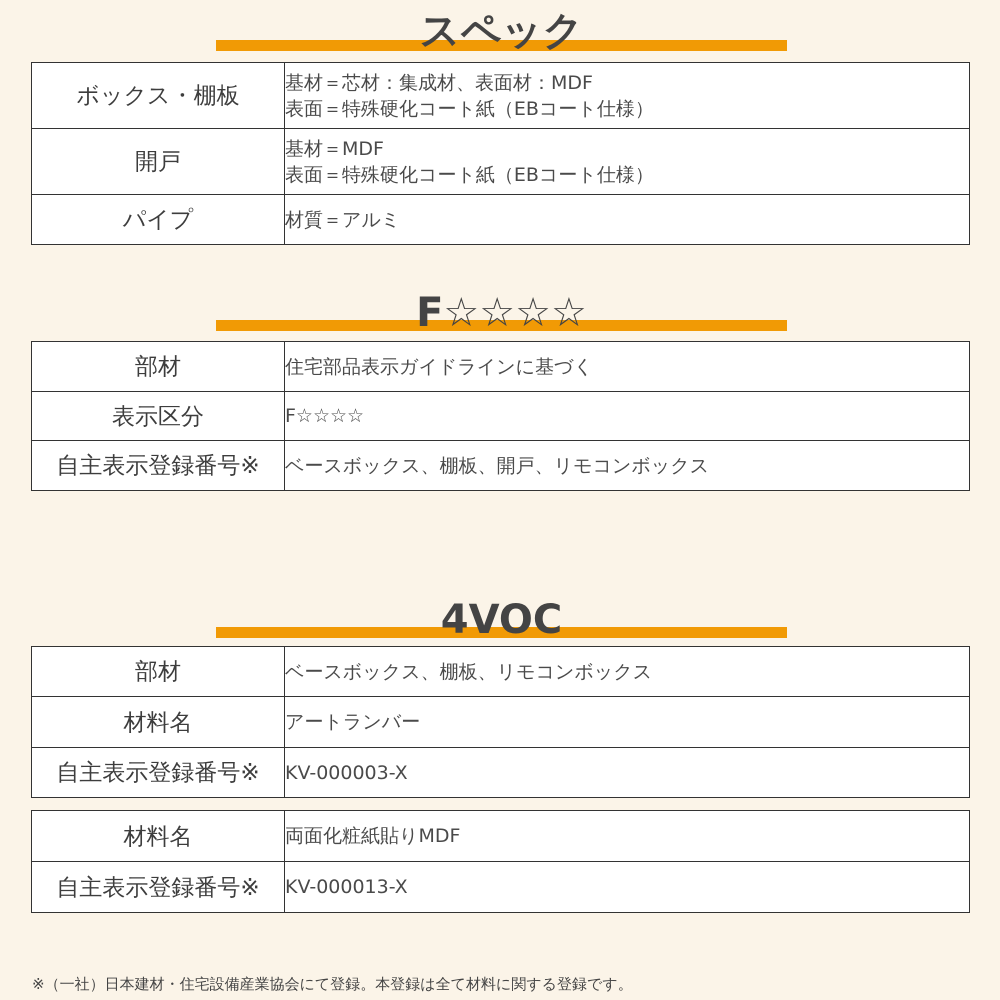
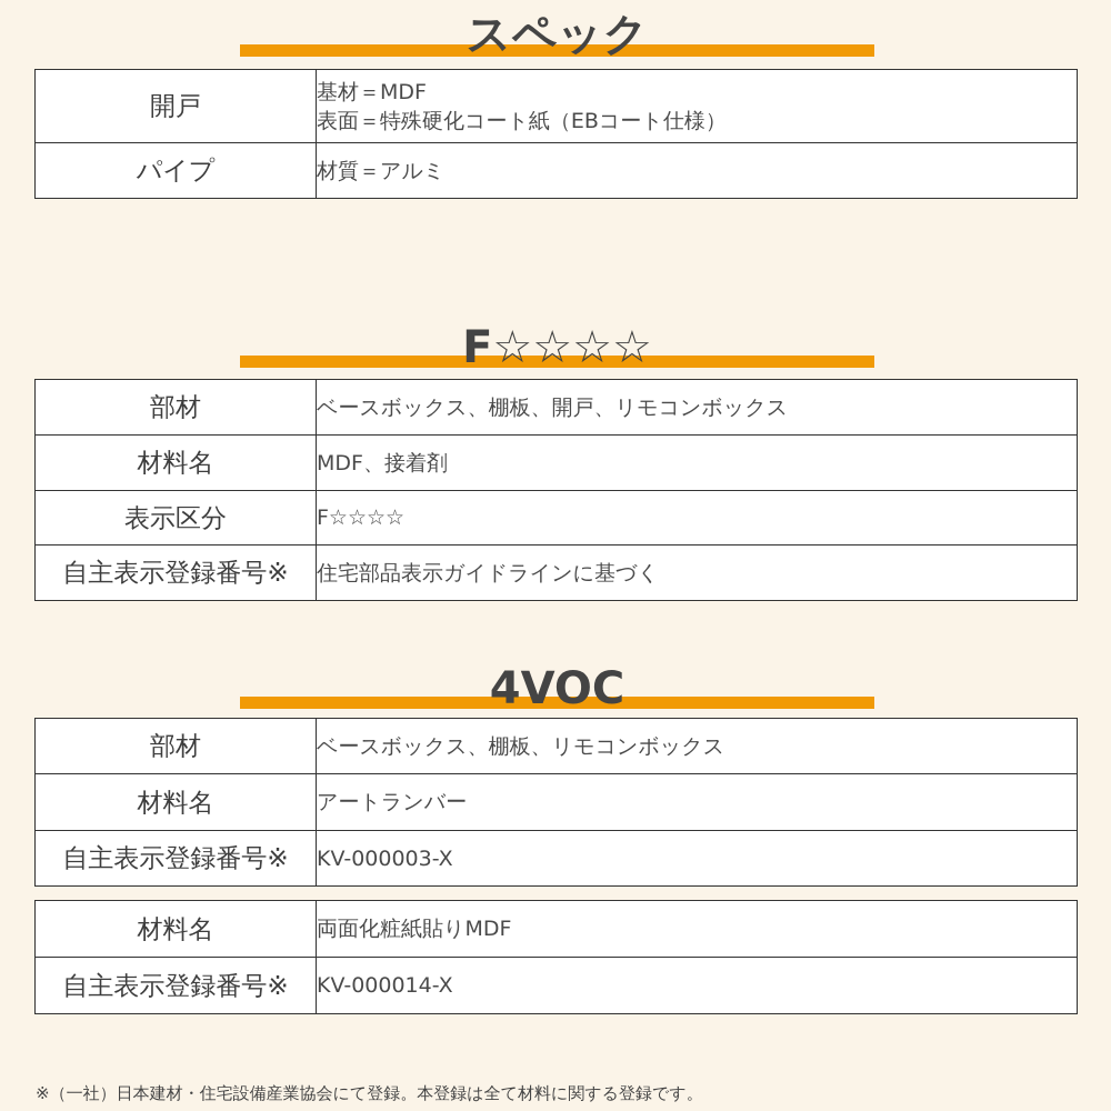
  スペック
- ボックス・棚板	基材＝芯材：集成材、表面材：MDF 表面＝特殊硬化コート紙（EBコート仕様）
  開戸	基材＝MDF 表面＝特殊硬化コート紙（EBコート仕様）
  パイプ	材質＝アルミ
  F☆☆☆☆
- 部材	住宅部品表示ガイドラインに基づく
+ 部材	ベースボックス、棚板、開戸、リモコンボックス
+ 材料名	MDF、接着剤
  表示区分	F☆☆☆☆
- 自主表示登録番号※	ベースボックス、棚板、開戸、リモコンボックス
+ 自主表示登録番号※	住宅部品表示ガイドラインに基づく
  4VOC
  部材	ベースボックス、棚板、リモコンボックス
  材料名	アートランバー
  自主表示登録番号※	KV-000003-X
  材料名	両面化粧紙貼りMDF
- 自主表示登録番号※	KV-000013-X
+ 自主表示登録番号※	KV-000014-X
  ※（一社）日本建材・住宅設備産業協会にて登録。本登録は全て材料に関する登録です。
